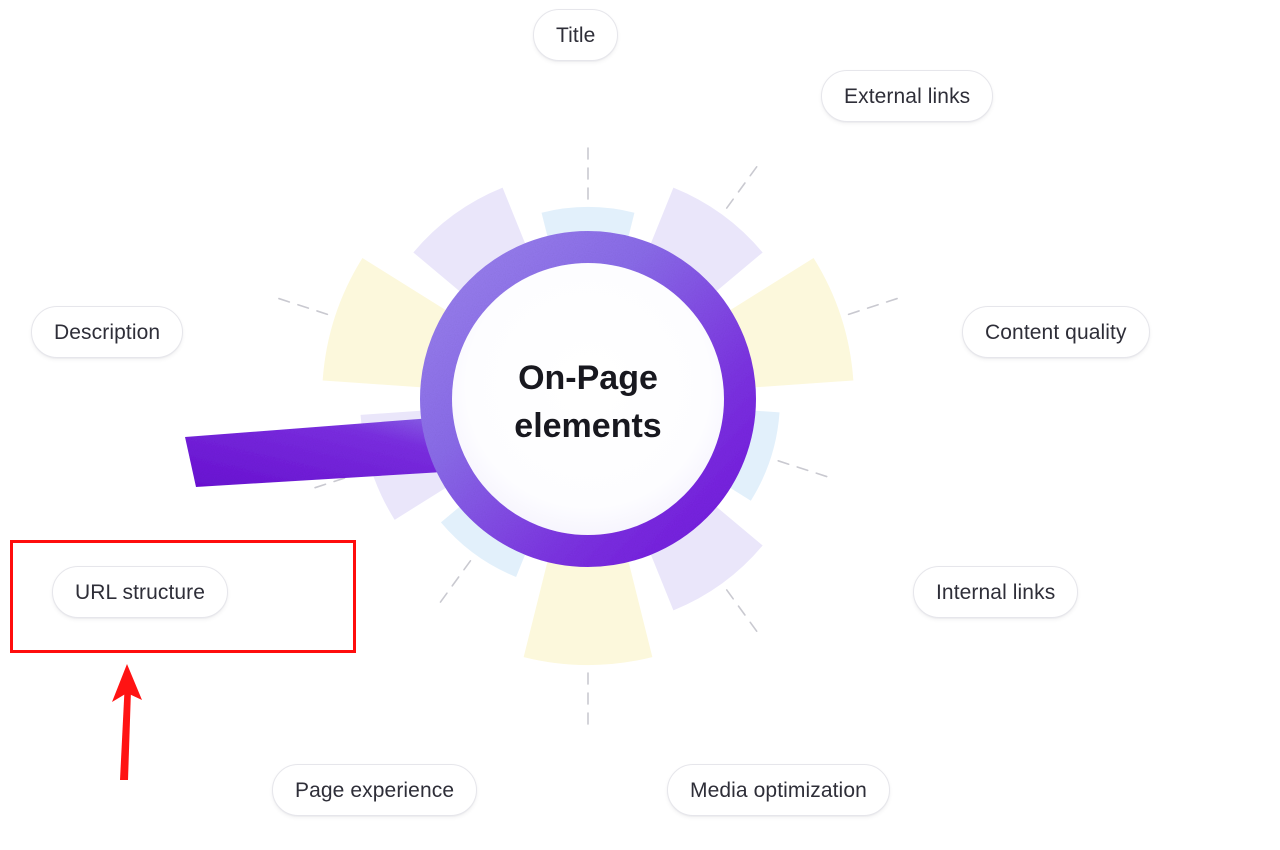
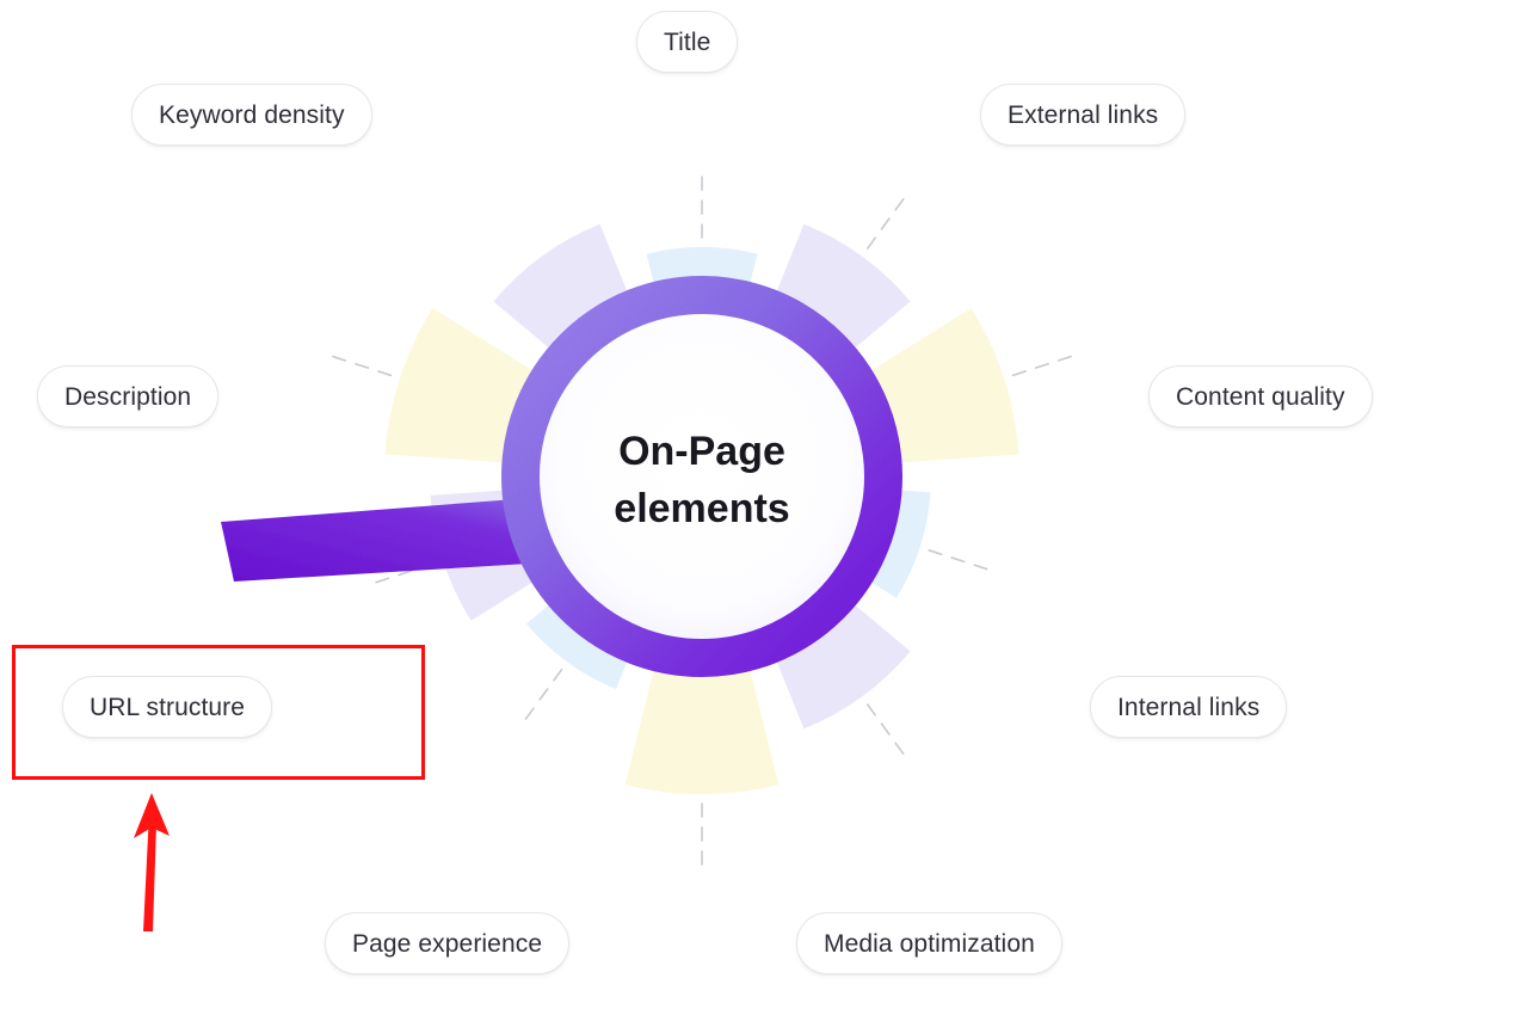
  On-Page
  elements
  Title
  External links
  Content quality
  Internal links
  Media optimization
  Page experience
  URL structure
  Description
+ Keyword density
